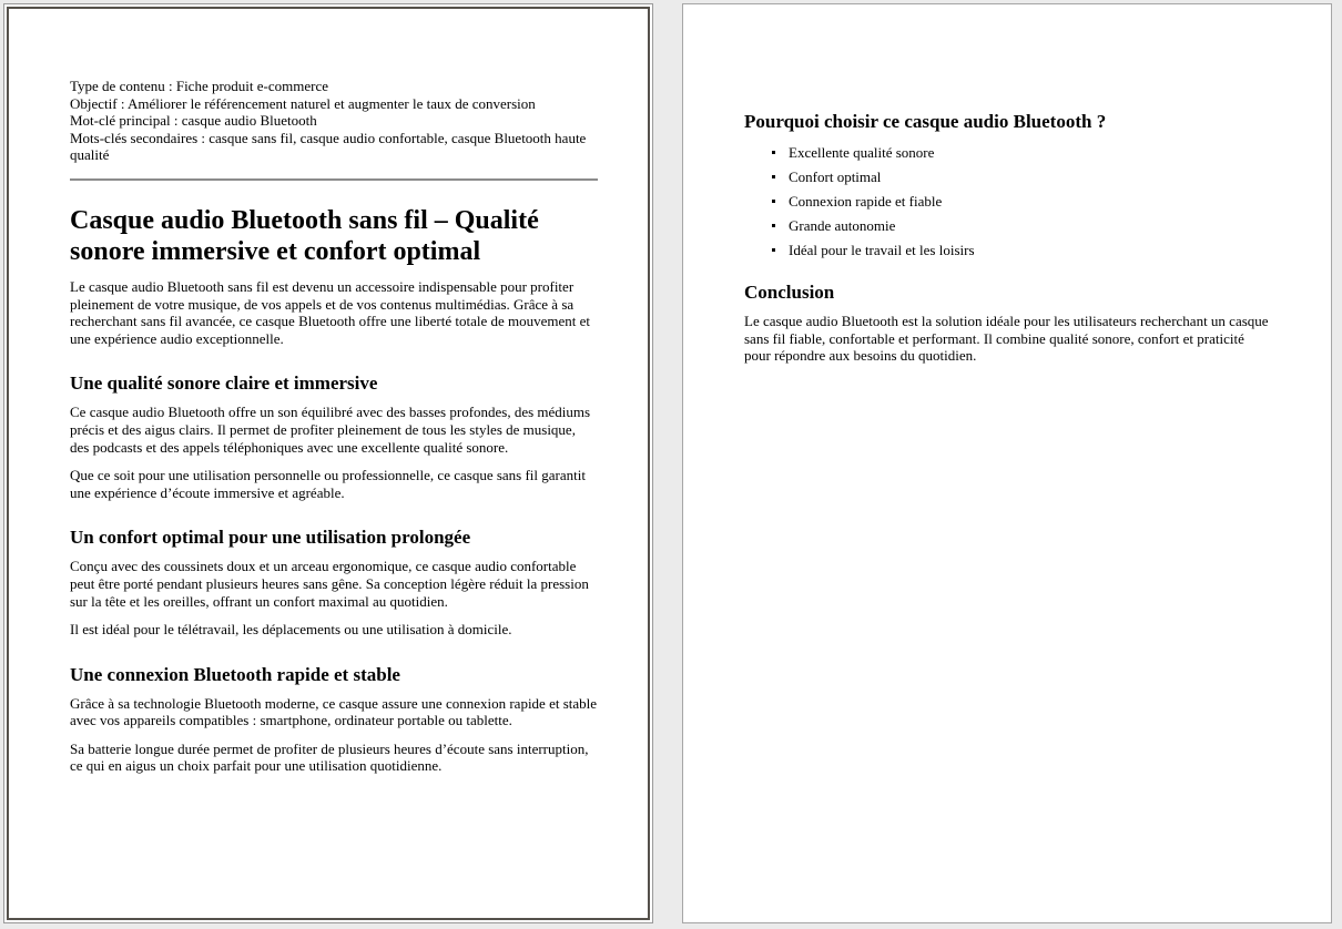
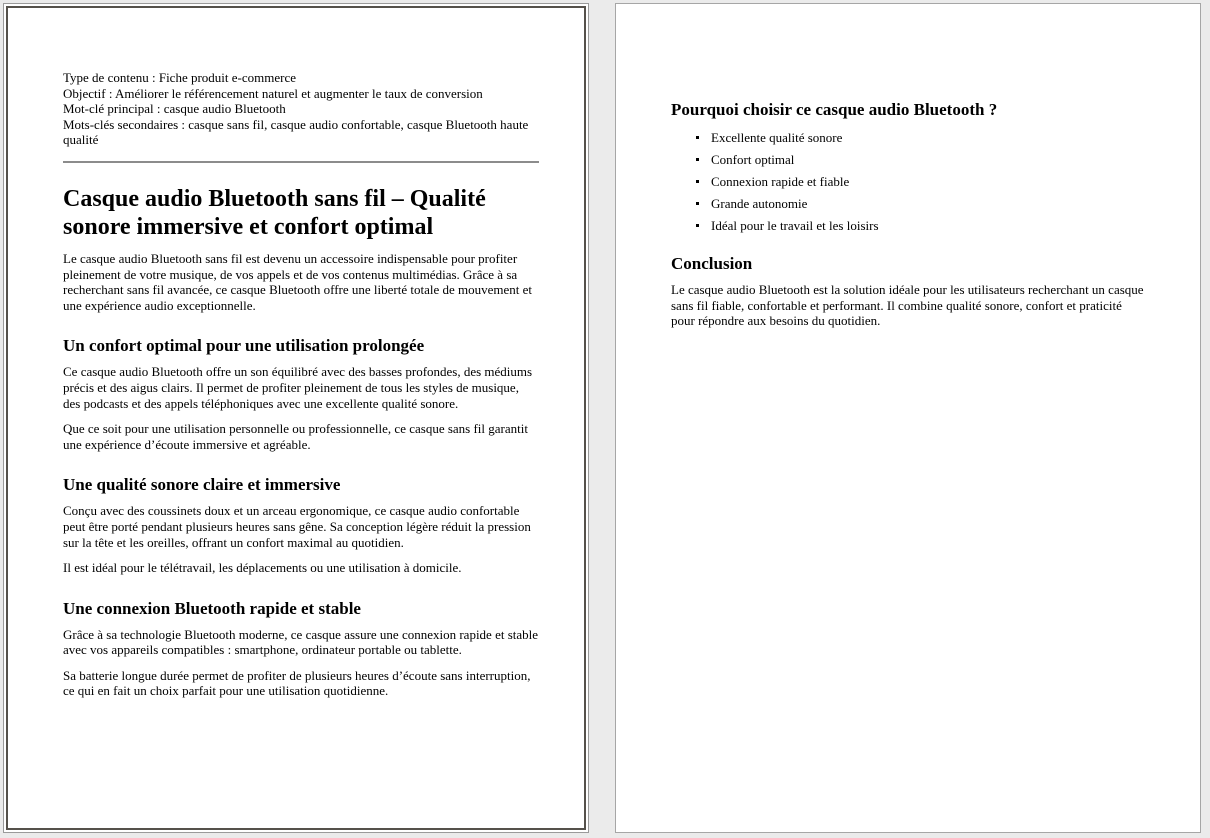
  Type de contenu : Fiche produit e-commerce
  Objectif : Améliorer le référencement naturel et augmenter le taux de conversion
  Mot-clé principal : casque audio Bluetooth
  Mots-clés secondaires : casque sans fil, casque audio confortable, casque Bluetooth haute qualité
  Casque audio Bluetooth sans fil – Qualité sonore immersive et confort optimal
  Le casque audio Bluetooth sans fil est devenu un accessoire indispensable pour profiter pleinement de votre musique, de vos appels et de vos contenus multimédias. Grâce à sa recherchant sans fil avancée, ce casque Bluetooth offre une liberté totale de mouvement et une expérience audio exceptionnelle.
- Une qualité sonore claire et immersive
+ Un confort optimal pour une utilisation prolongée
  Ce casque audio Bluetooth offre un son équilibré avec des basses profondes, des médiums précis et des aigus clairs. Il permet de profiter pleinement de tous les styles de musique, des podcasts et des appels téléphoniques avec une excellente qualité sonore.
  Que ce soit pour une utilisation personnelle ou professionnelle, ce casque sans fil garantit une expérience d’écoute immersive et agréable.
- Un confort optimal pour une utilisation prolongée
+ Une qualité sonore claire et immersive
  Conçu avec des coussinets doux et un arceau ergonomique, ce casque audio confortable peut être porté pendant plusieurs heures sans gêne. Sa conception légère réduit la pression sur la tête et les oreilles, offrant un confort maximal au quotidien.
  Il est idéal pour le télétravail, les déplacements ou une utilisation à domicile.
  Une connexion Bluetooth rapide et stable
  Grâce à sa technologie Bluetooth moderne, ce casque assure une connexion rapide et stable avec vos appareils compatibles : smartphone, ordinateur portable ou tablette.
- Sa batterie longue durée permet de profiter de plusieurs heures d’écoute sans interruption, ce qui en aigus un choix parfait pour une utilisation quotidienne.
+ Sa batterie longue durée permet de profiter de plusieurs heures d’écoute sans interruption, ce qui en fait un choix parfait pour une utilisation quotidienne.
  Pourquoi choisir ce casque audio Bluetooth ?
  Excellente qualité sonore
  Confort optimal
  Connexion rapide et fiable
  Grande autonomie
  Idéal pour le travail et les loisirs
  Conclusion
  Le casque audio Bluetooth est la solution idéale pour les utilisateurs recherchant un casque sans fil fiable, confortable et performant. Il combine qualité sonore, confort et praticité pour répondre aux besoins du quotidien.
